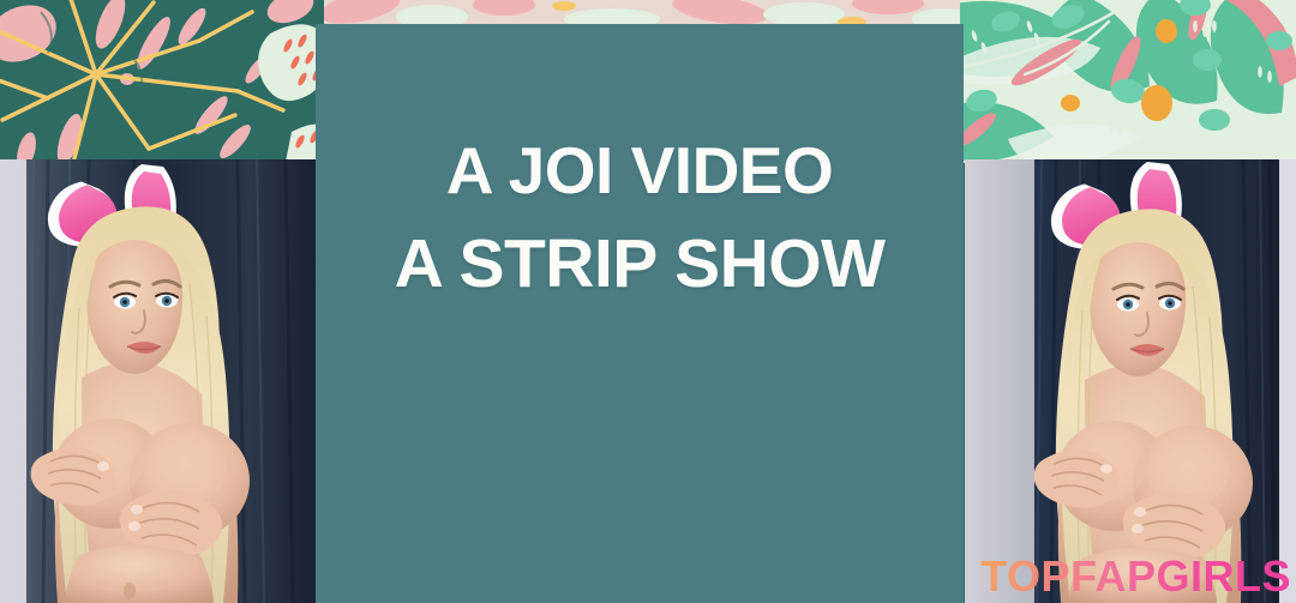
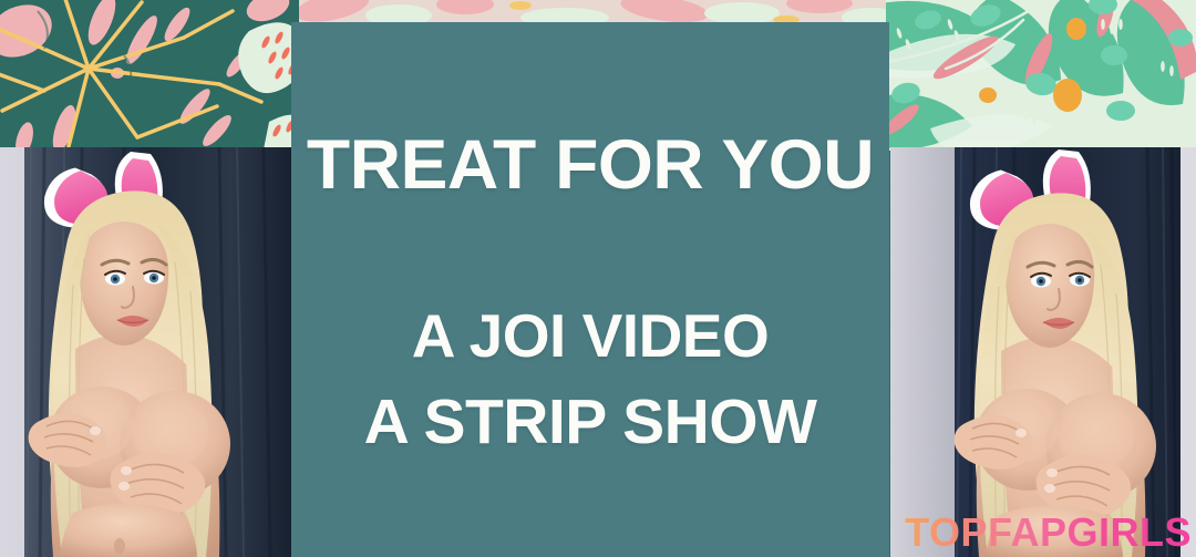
+ TREAT FOR YOU
  A JOI VIDEO
  A STRIP SHOW
  TOPFAPGIRLS
